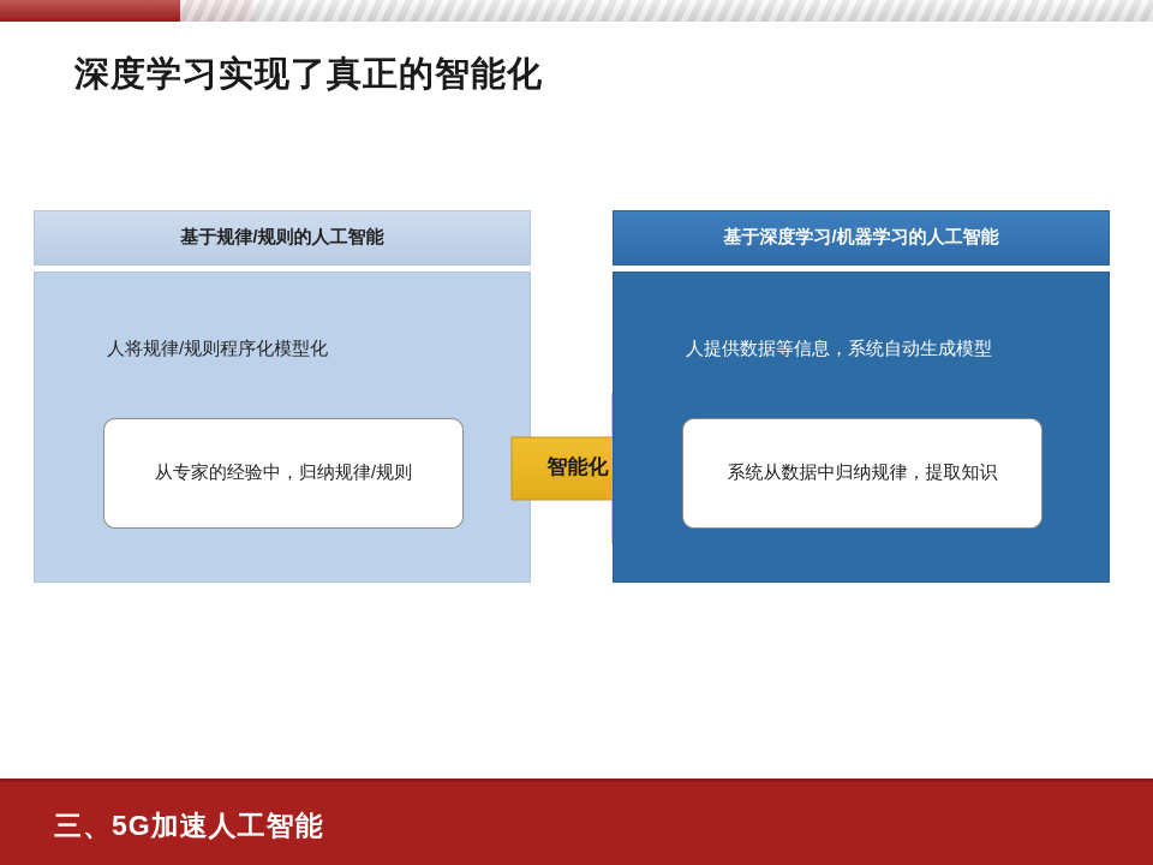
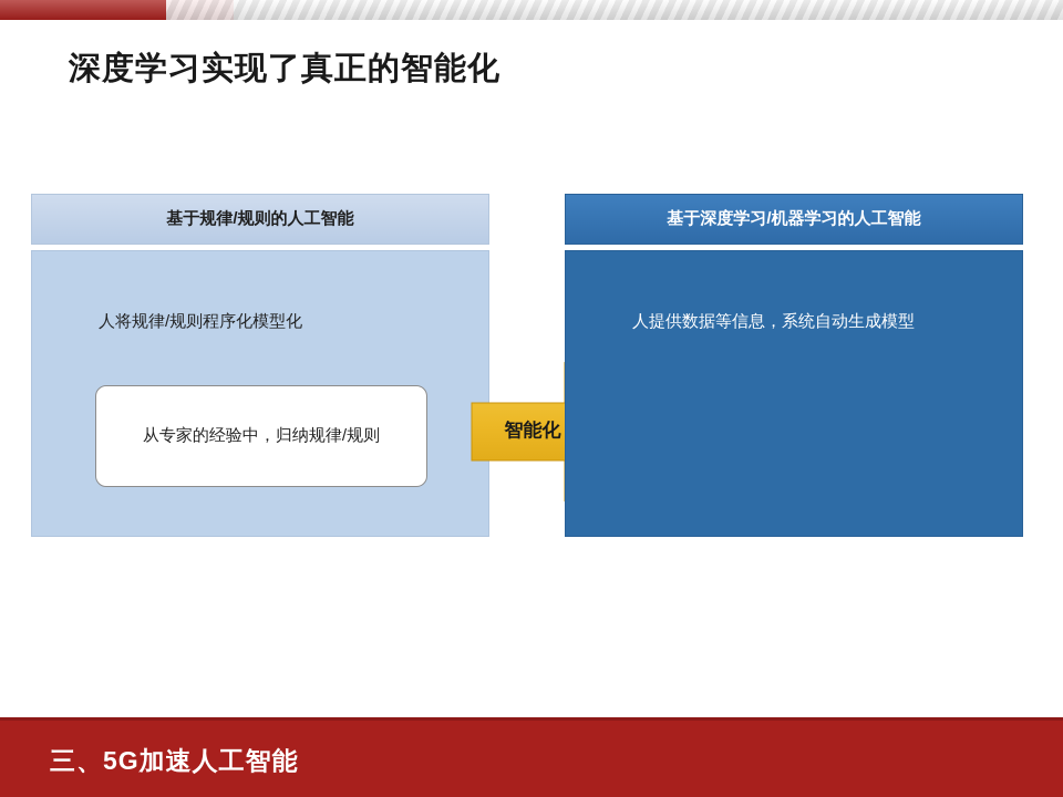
  深度学习实现了真正的智能化
  基于规律/规则的人工智能
  人将规律/规则程序化模型化
  从专家的经验中，归纳规律/规则
  智能化
  基于深度学习/机器学习的人工智能
  人提供数据等信息，系统自动生成模型
- 系统从数据中归纳规律，提取知识
  三、5G加速人工智能
